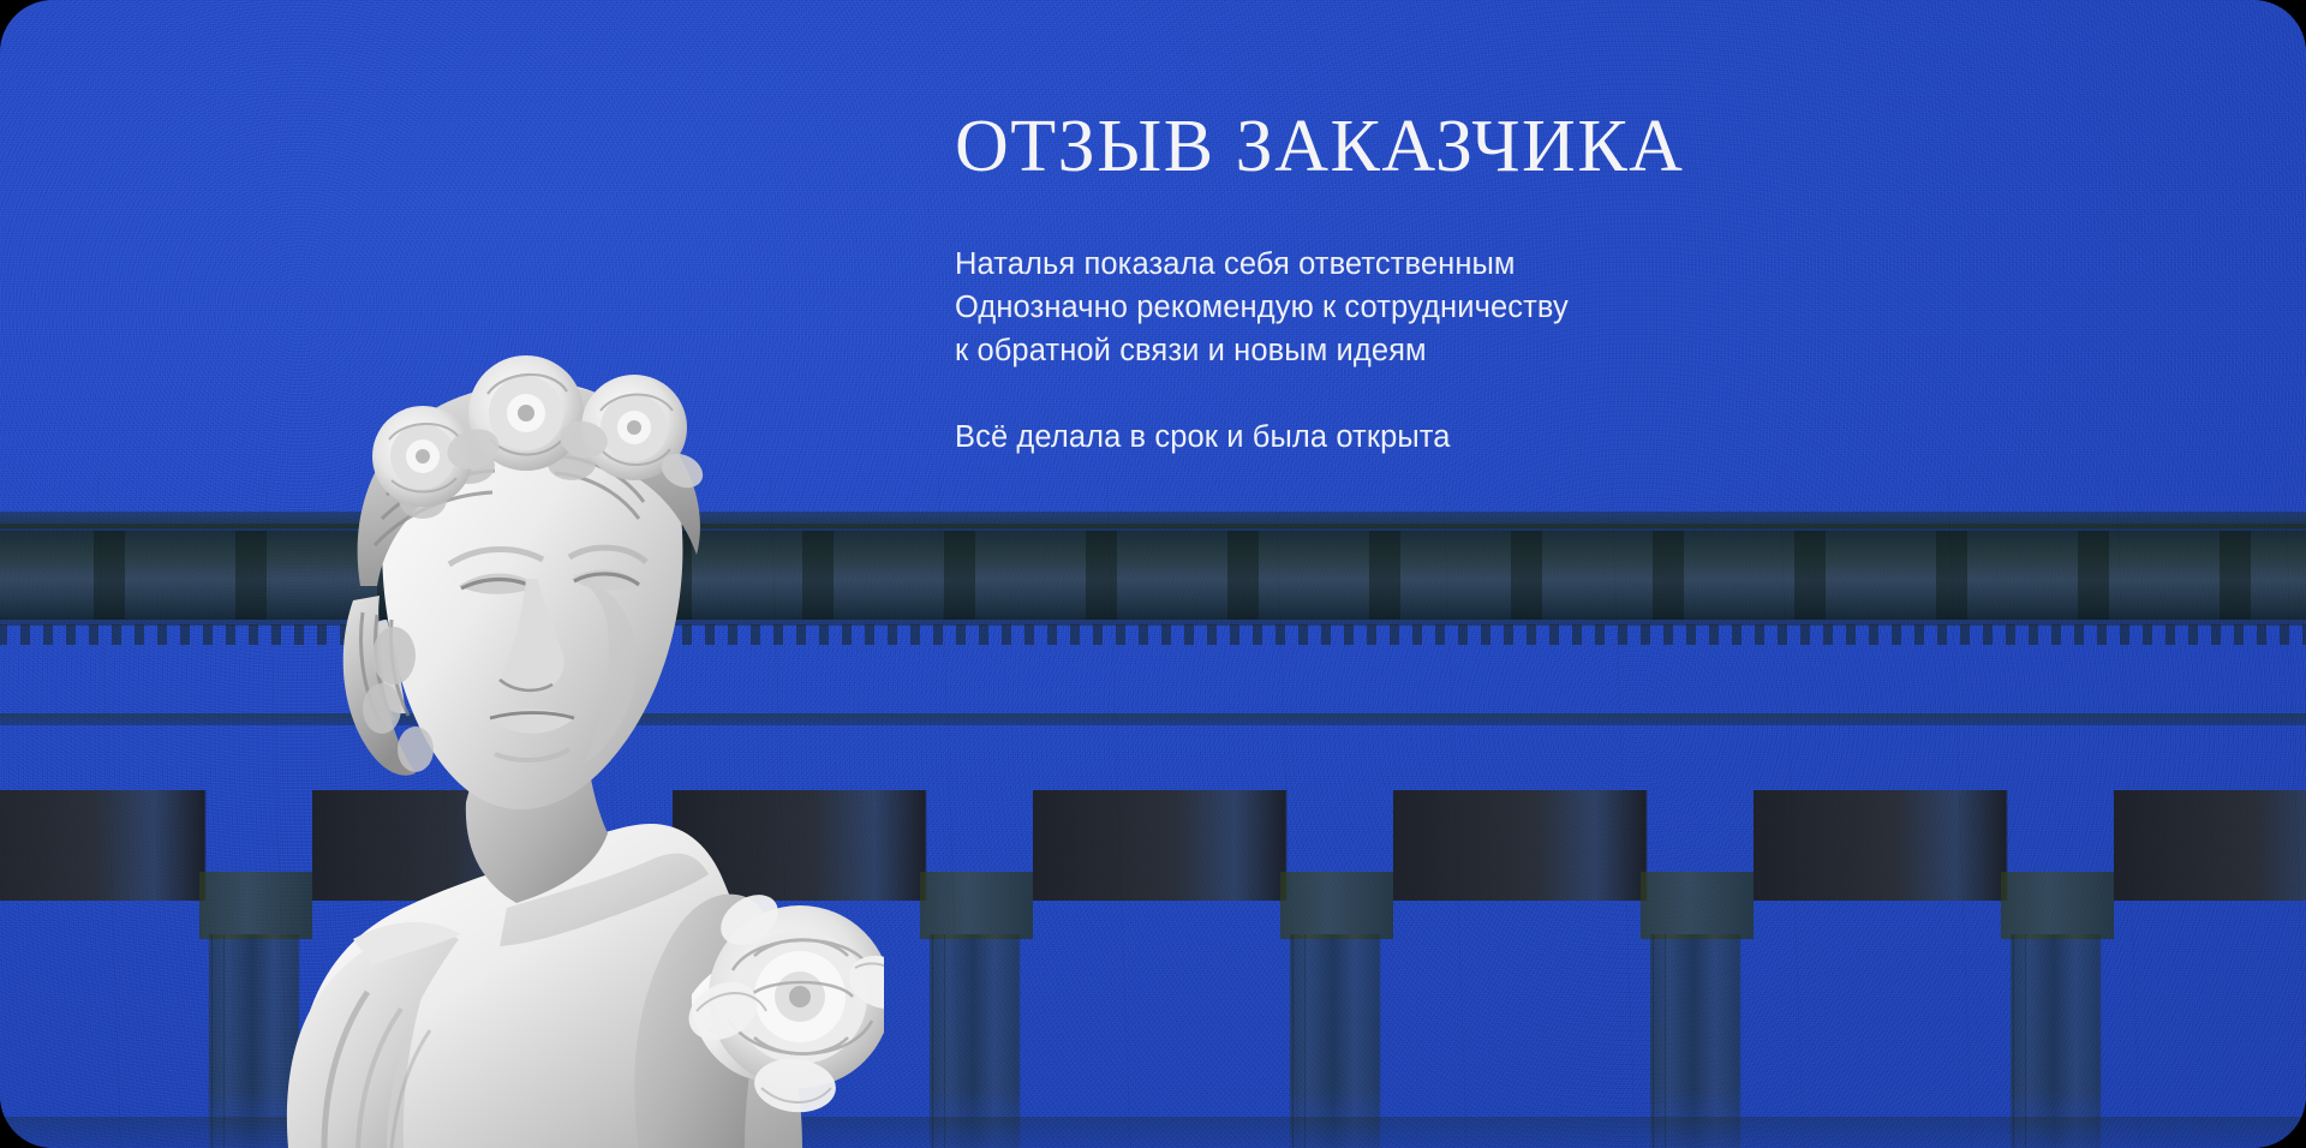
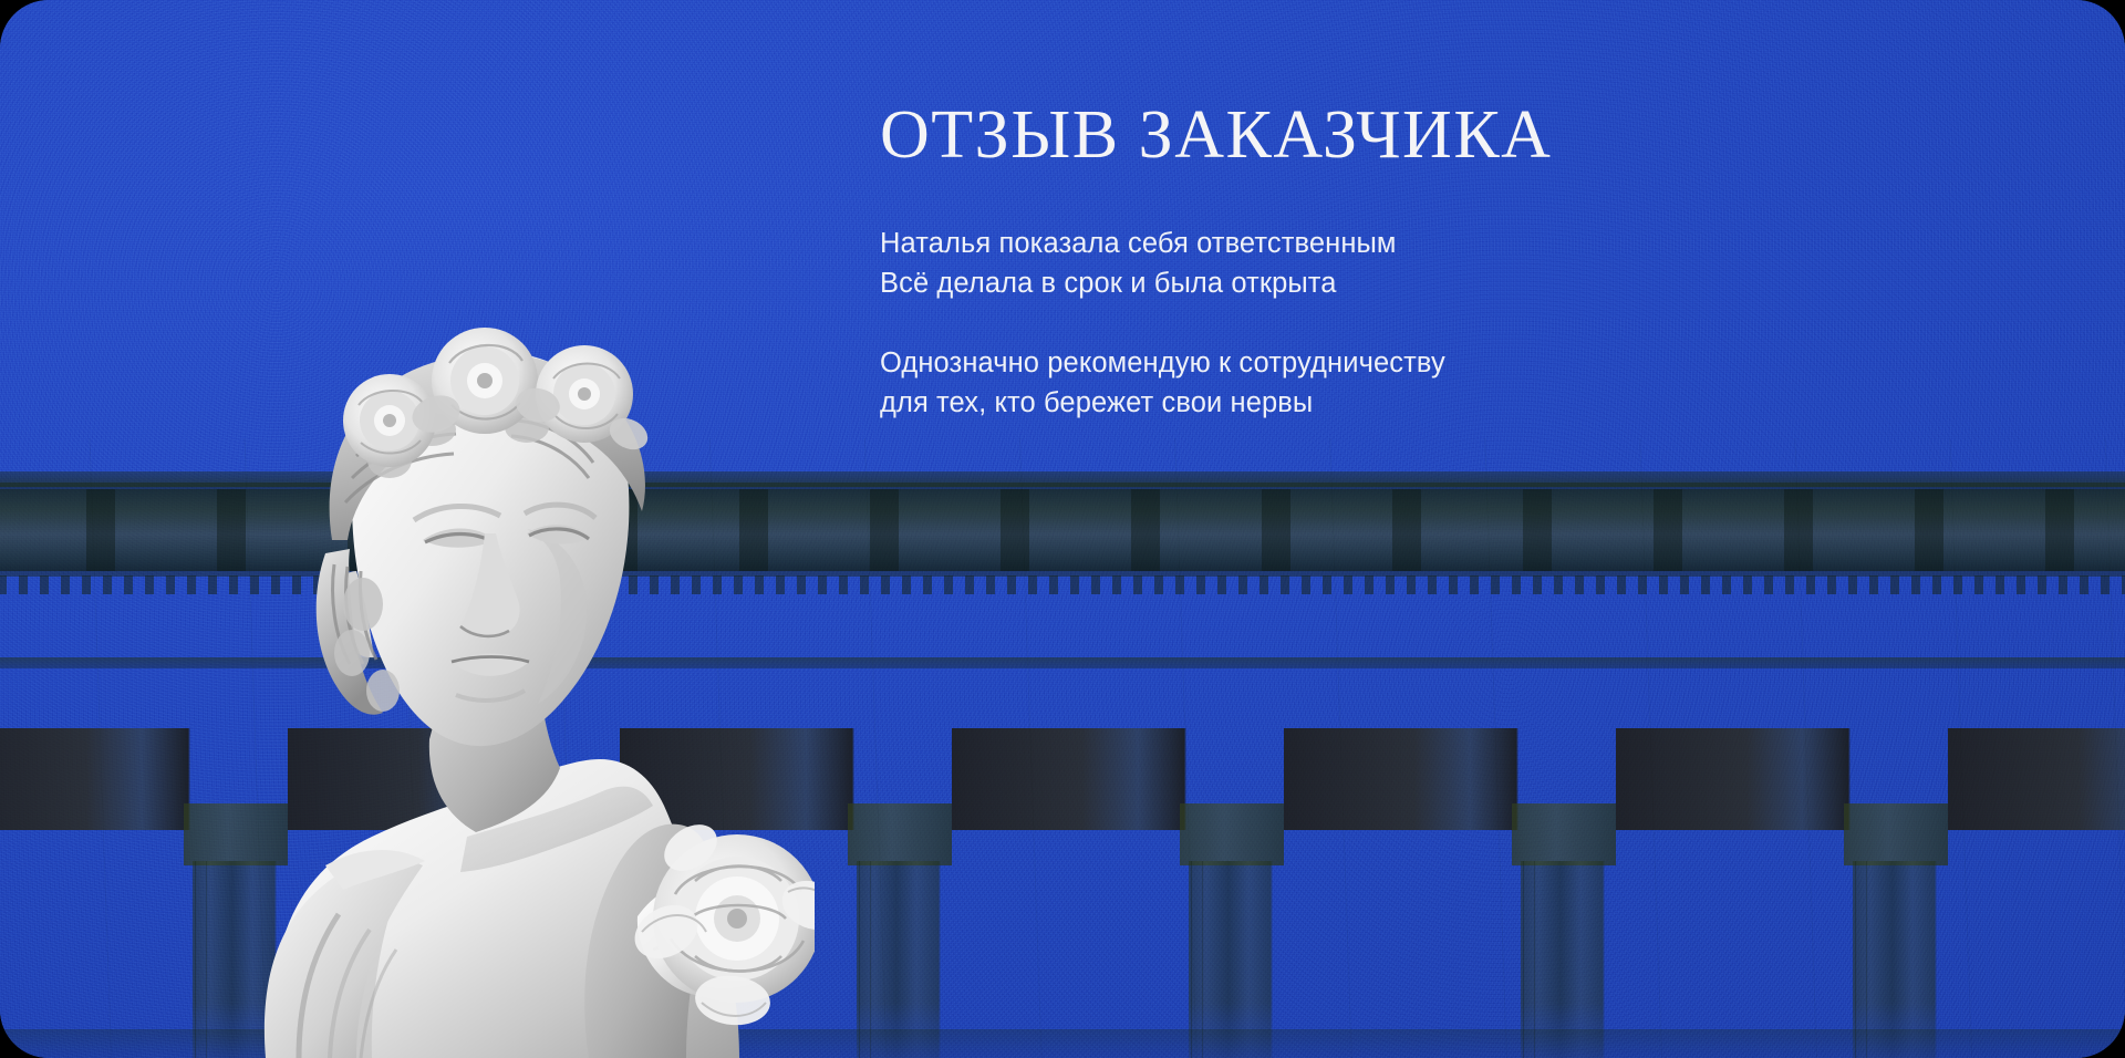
  ОТЗЫВ ЗАКАЗЧИКА
  Наталья показала себя ответственным
- Однозначно рекомендую к сотрудничеству
+ Всё делала в срок и была открыта
- к обратной связи и новым идеям
- Всё делала в срок и была открыта
+ Однозначно рекомендую к сотрудничеству
+ для тех, кто бережет свои нервы
